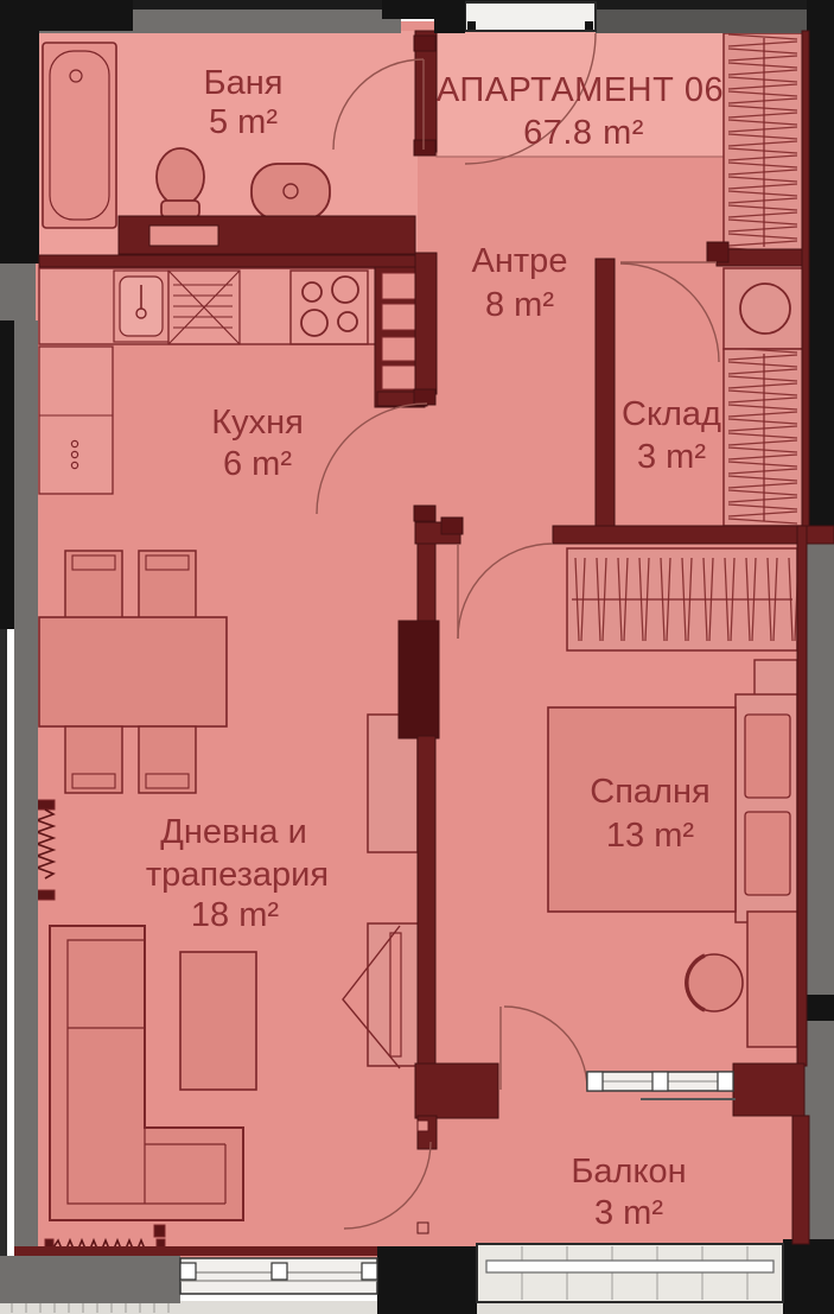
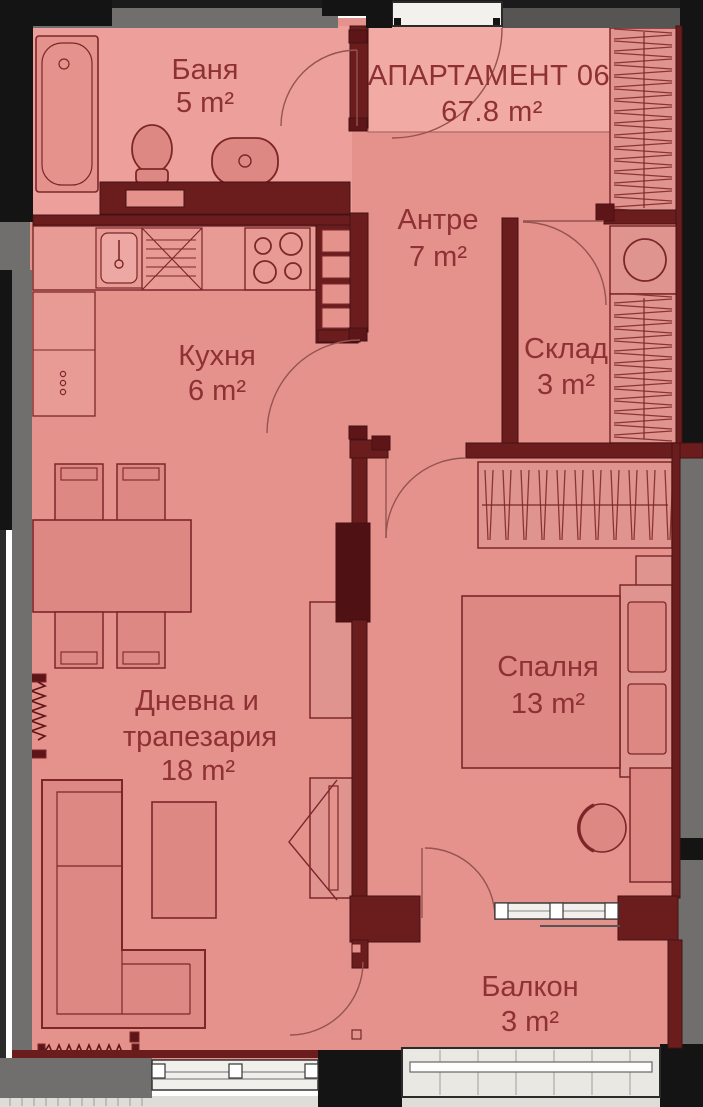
  АПАРТАМЕНТ 06
  67.8 m²
  Баня
  5 m²
  Антре
- 8 m²
+ 7 m²
  Склад
  3 m²
  Кухня
  6 m²
  Спалня
  13 m²
  Дневна и
  трапезария
  18 m²
  Балкон
  3 m²
